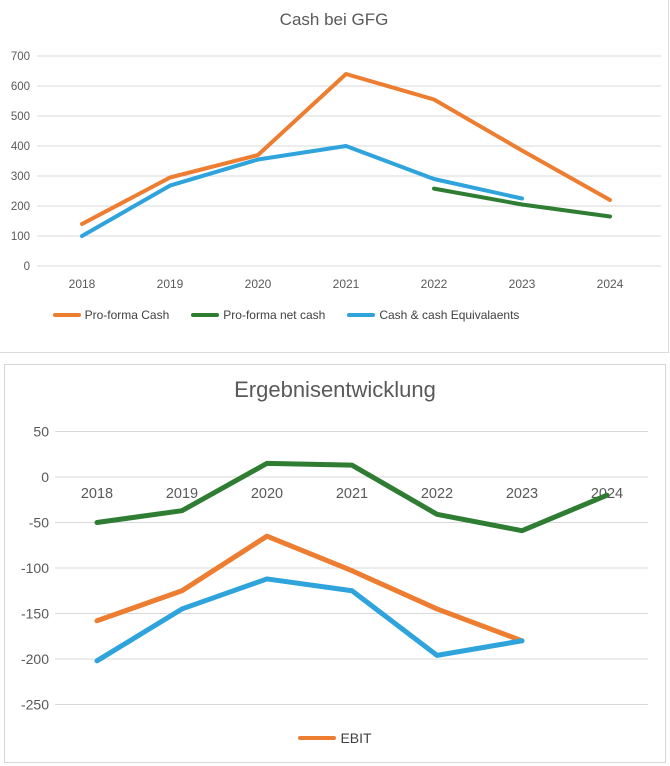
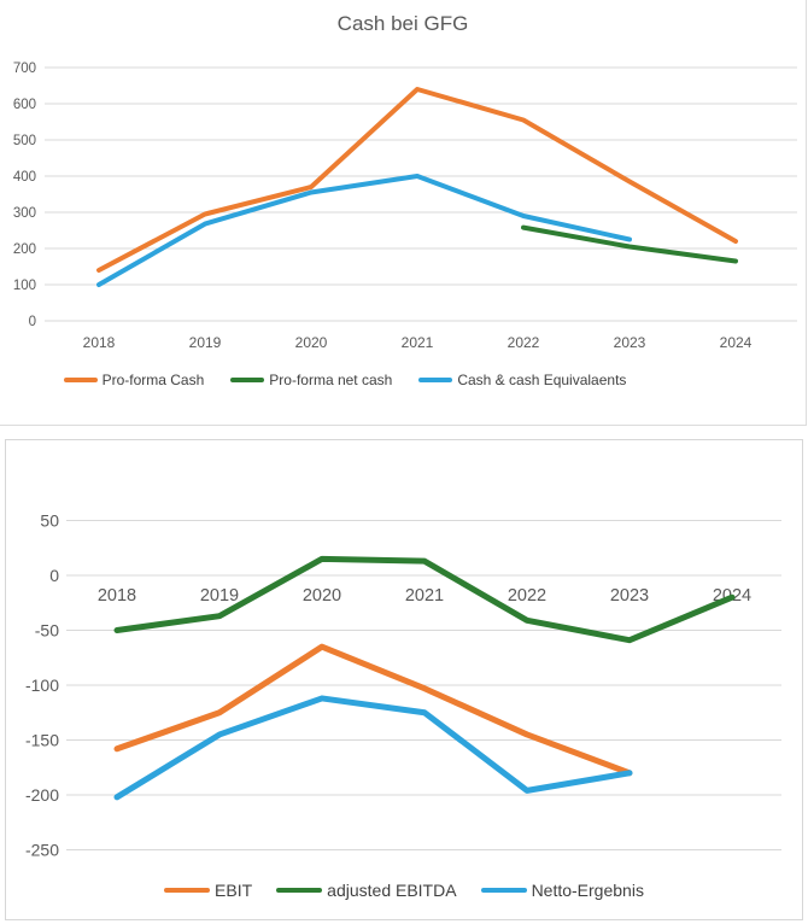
  Cash bei GFG
  0
  100
  200
  300
  400
  500
  600
  700
  2018
  2019
  2020
  2021
  2022
  2023
  2024
  Pro-forma Cash
  Pro-forma net cash
  Cash & cash Equivalaents
- Ergebnisentwicklung
  -250
  -200
  -150
  -100
  -50
  0
  50
  2018
  2019
  2020
  2021
  2022
  2023
  2024
  EBIT
+ adjusted EBITDA
+ Netto-Ergebnis
